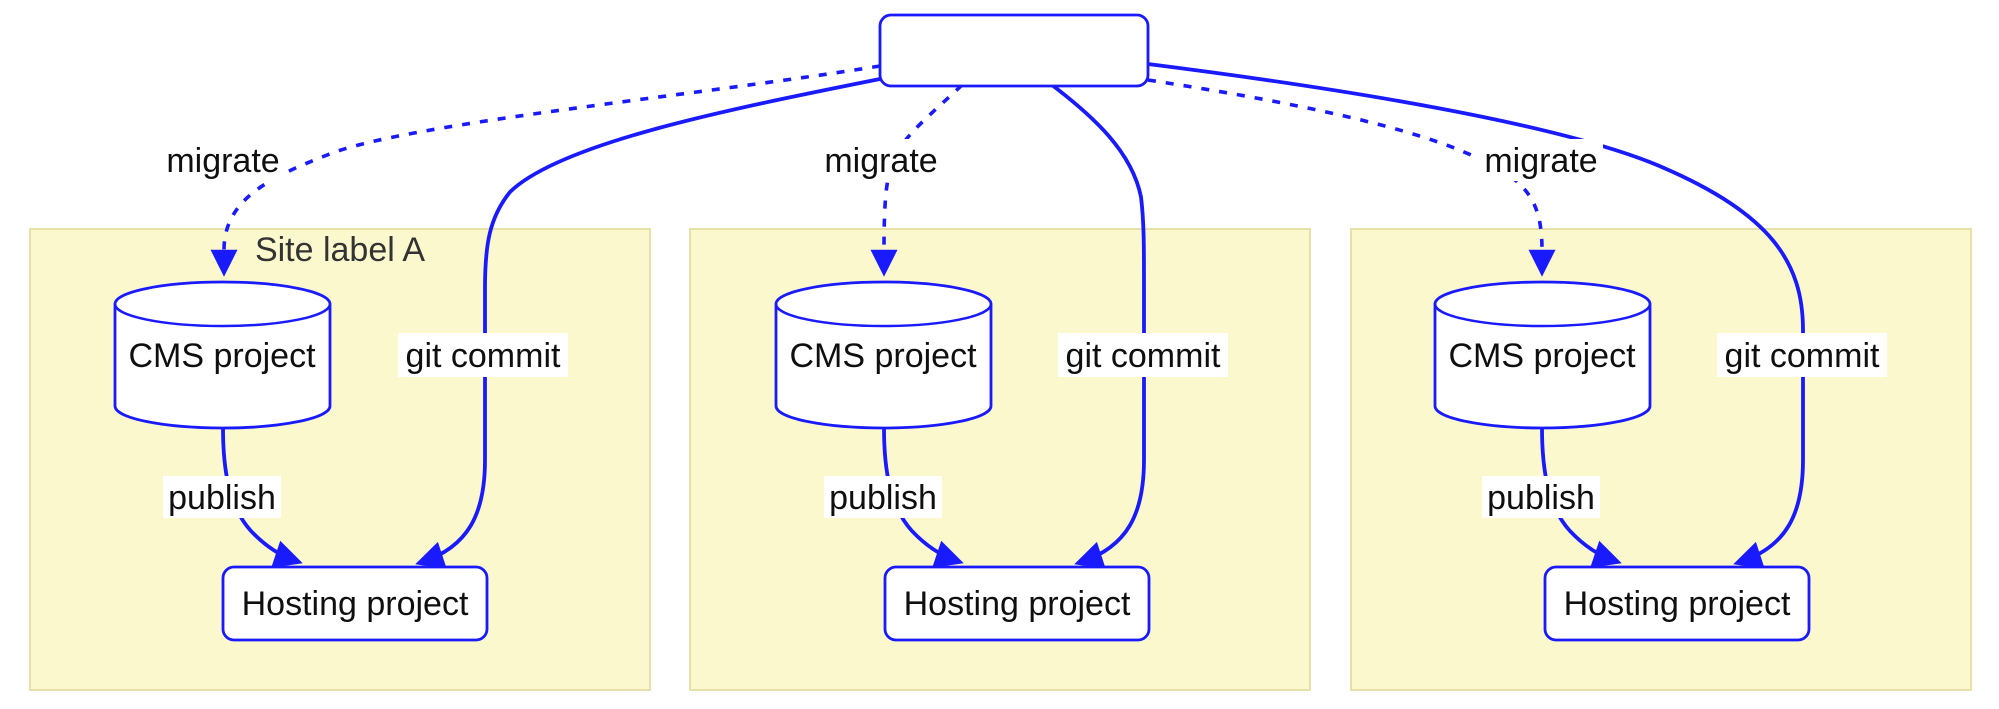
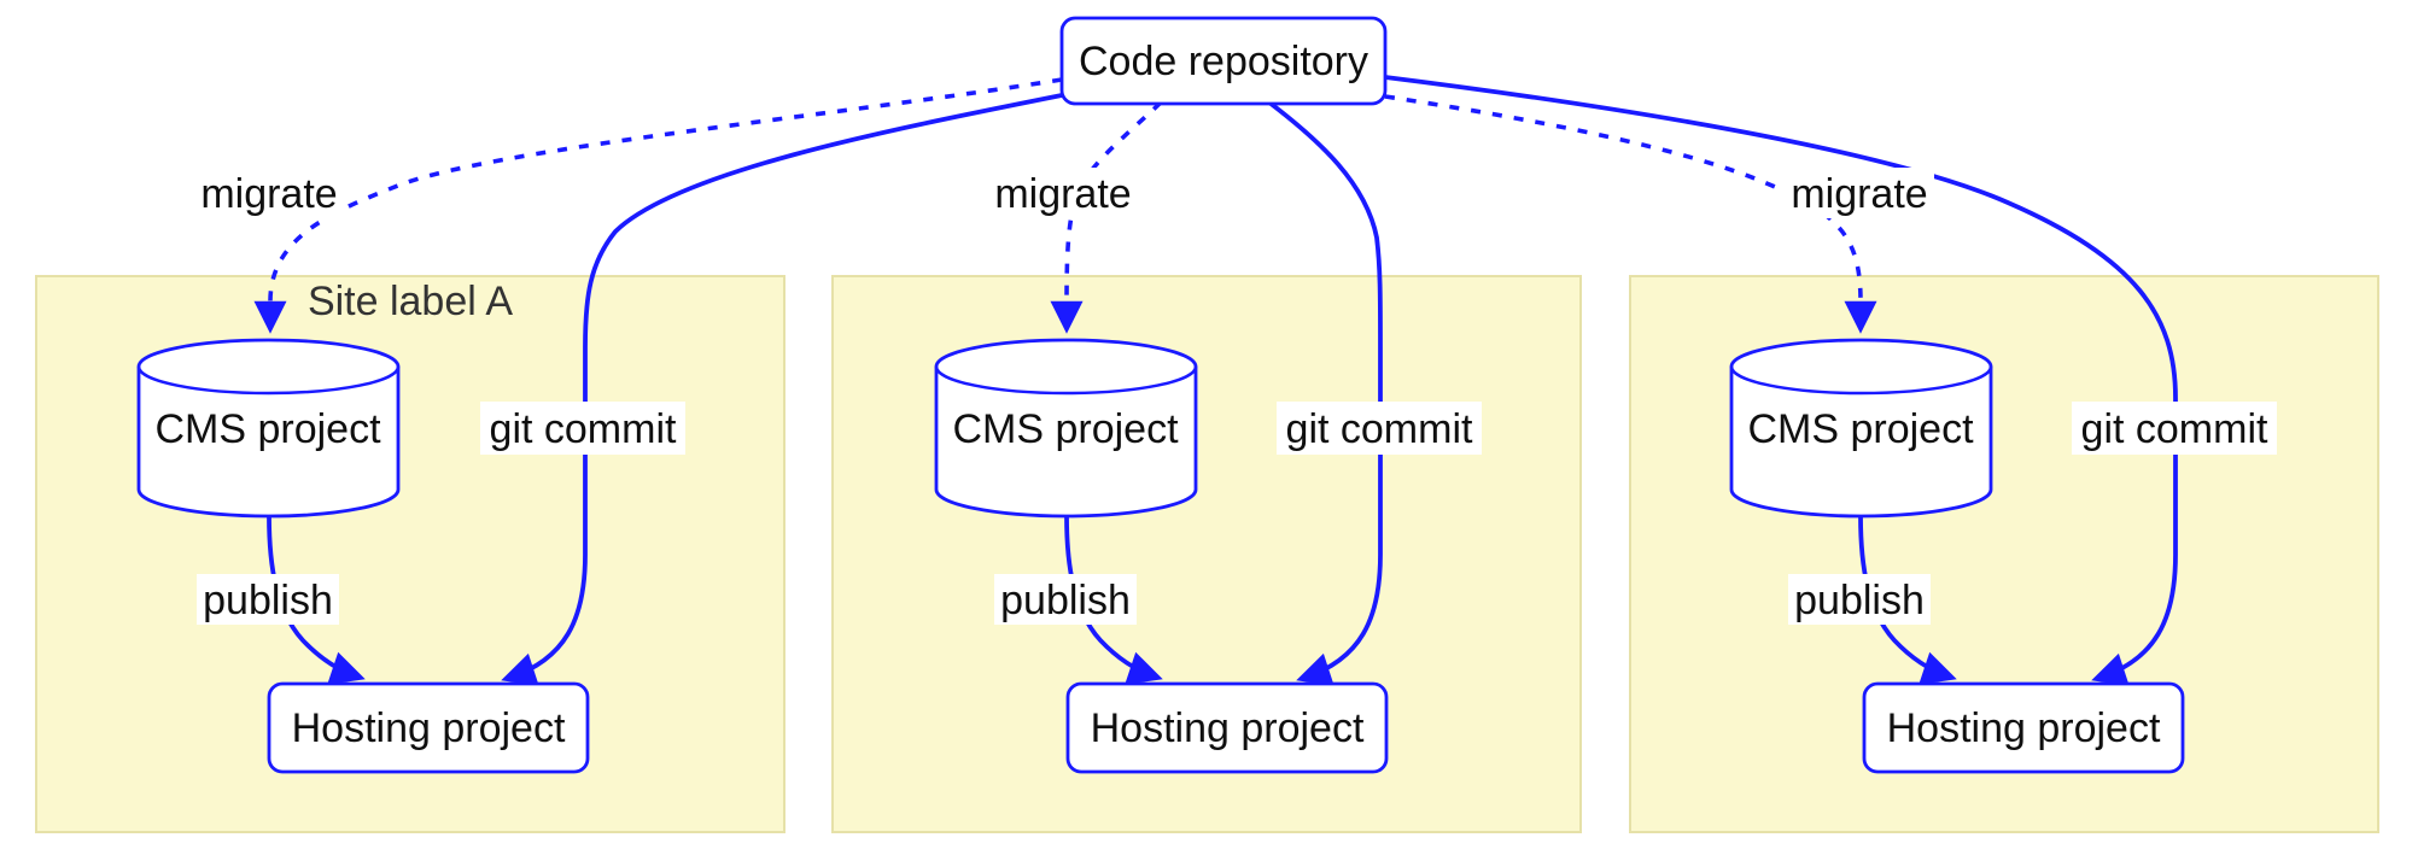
  migrate
  git commit
  publish
  migrate
  git commit
  publish
  migrate
  git commit
  publish
  Site label A
+ Code repository
  CMS project
  CMS project
  CMS project
  Hosting project
  Hosting project
  Hosting project
